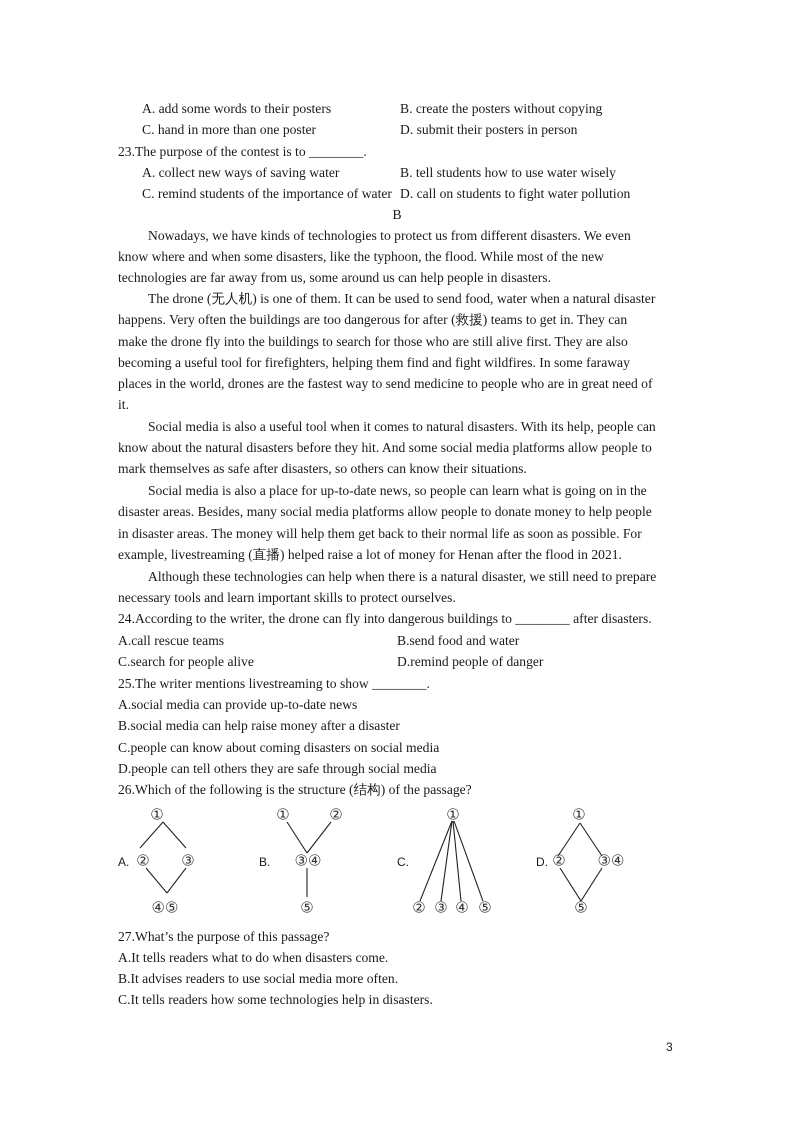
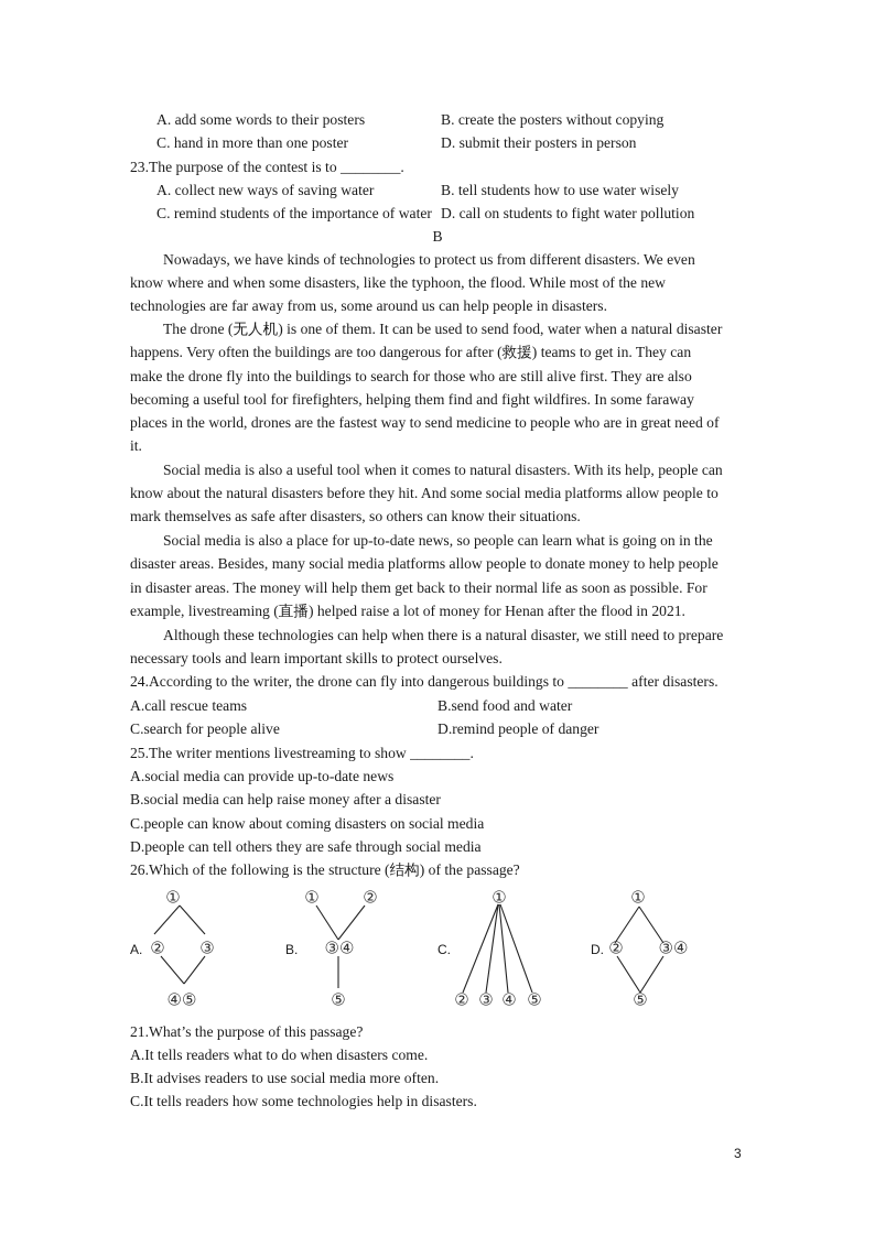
  A. add some words to their posters
  B. create the posters without copying
  C. hand in more than one poster
  D. submit their posters in person
  23.The purpose of the contest is to ________.
  A. collect new ways of saving water
  B. tell students how to use water wisely
  C. remind students of the importance of water
  D. call on students to fight water pollution
  B
  Nowadays, we have kinds of technologies to protect us from different disasters. We even
  know where and when some disasters, like the typhoon, the flood. While most of the new
  technologies are far away from us, some around us can help people in disasters.
  The drone (无人机) is one of them. It can be used to send food, water when a natural disaster
  happens. Very often the buildings are too dangerous for after (救援) teams to get in. They can
  make the drone fly into the buildings to search for those who are still alive first. They are also
  becoming a useful tool for firefighters, helping them find and fight wildfires. In some faraway
  places in the world, drones are the fastest way to send medicine to people who are in great need of
  it.
  Social media is also a useful tool when it comes to natural disasters. With its help, people can
  know about the natural disasters before they hit. And some social media platforms allow people to
  mark themselves as safe after disasters, so others can know their situations.
  Social media is also a place for up-to-date news, so people can learn what is going on in the
  disaster areas. Besides, many social media platforms allow people to donate money to help people
  in disaster areas. The money will help them get back to their normal life as soon as possible. For
  example, livestreaming (直播) helped raise a lot of money for Henan after the flood in 2021.
  Although these technologies can help when there is a natural disaster, we still need to prepare
  necessary tools and learn important skills to protect ourselves.
  24.According to the writer, the drone can fly into dangerous buildings to ________ after disasters.
  A.call rescue teams
  B.send food and water
  C.search for people alive
  D.remind people of danger
  25.The writer mentions livestreaming to show ________.
  A.social media can provide up-to-date news
  B.social media can help raise money after a disaster
  C.people can know about coming disasters on social media
  D.people can tell others they are safe through social media
  26.Which of the following is the structure (结构) of the passage?
  A.
  ①
  ②
  ③
  ④⑤
  B.
  ①
  ②
  ③④
  ⑤
  C.
  ①
  ②
  ③
  ④
  ⑤
  D.
  ①
  ②
  ③④
  ⑤
- 27.What’s the purpose of this passage?
+ 21.What’s the purpose of this passage?
  A.It tells readers what to do when disasters come.
  B.It advises readers to use social media more often.
  C.It tells readers how some technologies help in disasters.
  3
